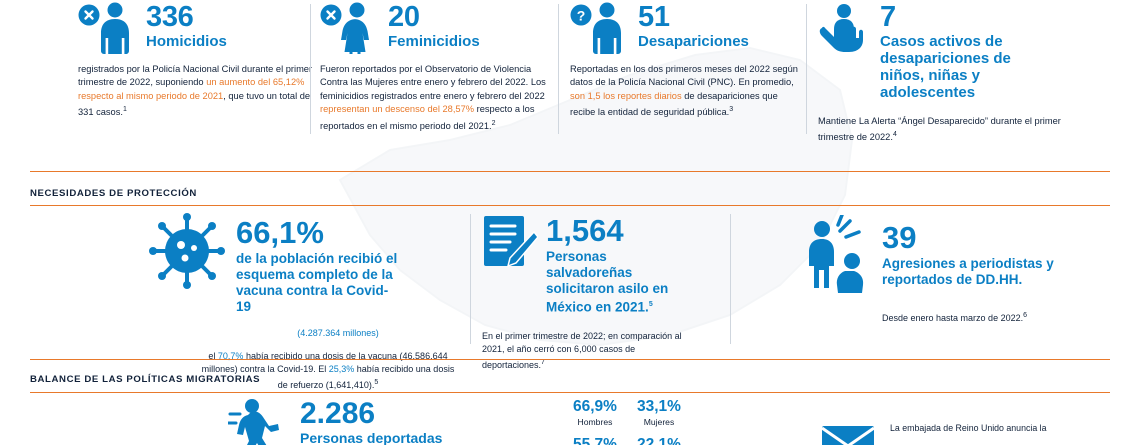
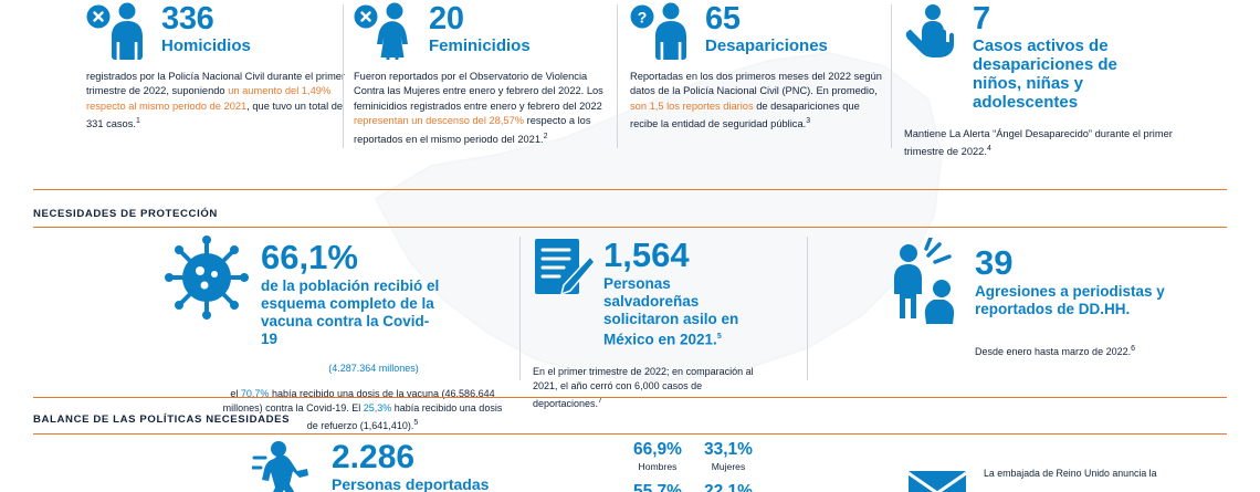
  336
  Homicidios
- registrados por la Policía Nacional Civil durante el prime trimestre de 2022, suponiendo un aumento del 65,12% respecto al mismo periodo de 2021, que tuvo un total de 331 casos.
+ registrados por la Policía Nacional Civil durante el prime trimestre de 2022, suponiendo un aumento del 1,49% respecto al mismo periodo de 2021, que tuvo un total de 331 casos.
  20
  Feminicidios
  Fueron reportados por el Observatorio de Violencia Contra las Mujeres entre enero y febrero del 2022. Los feminicidios registrados entre enero y febrero del 2022 representan un descenso del 28,57% respecto a los reportados en el mismo periodo del 2021.
  ?
- 51
+ 65
  Desapariciones
  Reportadas en los dos primeros meses del 2022 según datos de la Policía Nacional Civil (PNC). En promedio, son 1,5 los reportes diarios de desapariciones que recibe la entidad de seguridad pública.
  7
  Casos activos de desapariciones de niños, niñas y adolescentes
  Mantiene La Alerta “Ángel Desaparecido” durante el primer trimestre de 2022.
  NECESIDADES DE PROTECCIÓN
  66,1%
  de la población recibió el esquema completo de la vacuna contra la Covid-19
  (4.287.364 millones)
  el 70,7% había recibido una dosis de la vacuna (46.586.644 millones) contra la Covid-19. El 25,3% había recibido una dosis de refuerzo (1,641,410).
  1,564
  Personas salvadoreñas solicitaron asilo en México en 2021.
  En el primer trimestre de 2022; en comparación al 2021, el año cerró con 6,000 casos de deportaciones.
  39
  Agresiones a periodistas y reportados de DD.HH.
  Desde enero hasta marzo de 2022.
- BALANCE DE LAS POLÍTICAS MIGRATORIAS
+ BALANCE DE LAS POLÍTICAS NECESIDADES
  2.286
  Personas deportadas
  66,9%
  Hombres
  33,1%
  Mujeres
  La embajada de Reino Unido anuncia la
